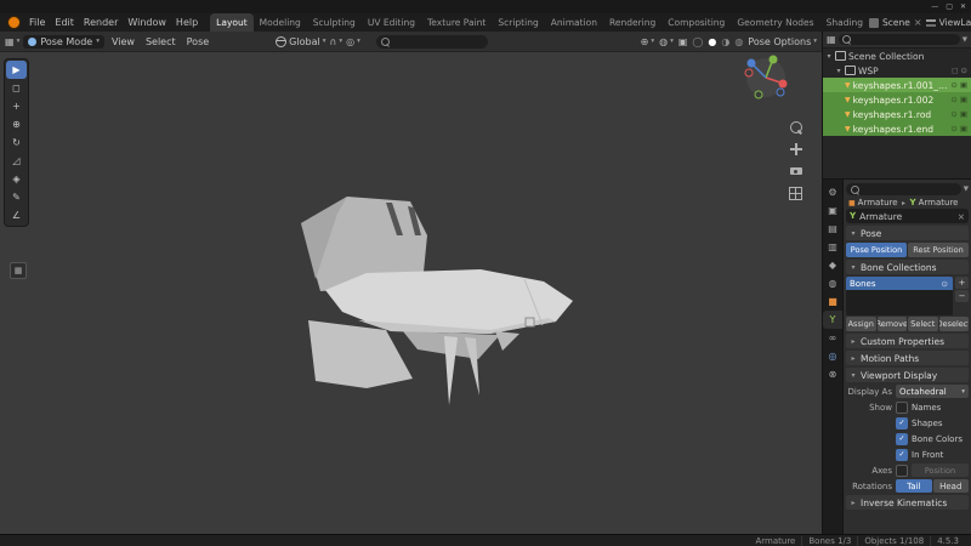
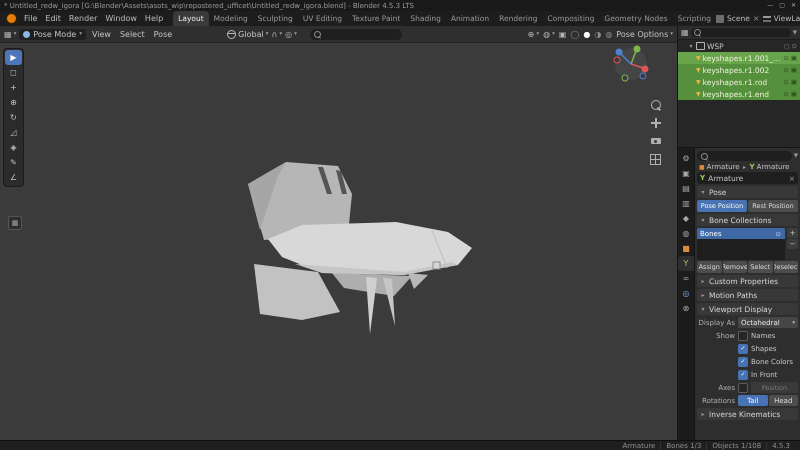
+ * Untitled_redw_igora [G:\Blender\Assets\asots_wip\repostered_ufficet\Untitled_redw_igora.blend] - Blender 4.5.3 LTS
  File
  Edit
  Render
  Window
  Help
  Layout
  Modeling
  Sculpting
  UV Editing
  Texture Paint
- Scripting
+ Shading
  Animation
  Rendering
  Compositing
  Geometry Nodes
- Shading
+ Scripting
  Scene
  ×
  ▦
  Pose Mode
  View
  Select
  Pose
  Global
  ∩
  ◎
  ⊕
  ◍
  ▣
  ◯
  ●
  ◑
  ◍
  Pose Options
  ▶
  ◻
  +
  ⊕
  ↻
  ◿
  ◈
  ✎
  ∠
  ▦
  ▦
- Scene Collection
  WSP
  ◻
  ⊙
  keyshapes.r1.001_ds
  ⊙
  ▣
  keyshapes.r1.002
  ⊙
  ▣
  keyshapes.r1.rod
  ⊙
  ▣
  keyshapes.r1.end
  ⊙
  ▣
  ⚙
  ▣
  ▤
  ▥
  ◆
  ◍
  ■
  Y
  ∞
  ◎
  ⊗
  Armature
  Y
  Armature
  Y
  Armature
  ×
  Pose
  Pose Position
  Rest Position
  Bone Collections
  Bones
  ⊙
  +
  −
  Assign
  Remove
  Select
  Deselec
  Custom Properties
  Motion Paths
  Viewport Display
  Display As
  Octahedral
  Show
  Names
  Shapes
  Bone Colors
  In Front
  Axes
  Position
  Rotations
  Tail
  Head
  Inverse Kinematics
  Armature
  Bones 1/3
  Objects 1/108
  4.5.3
